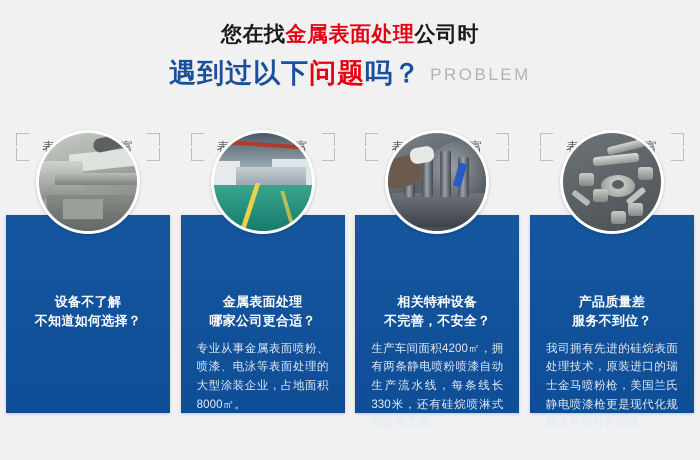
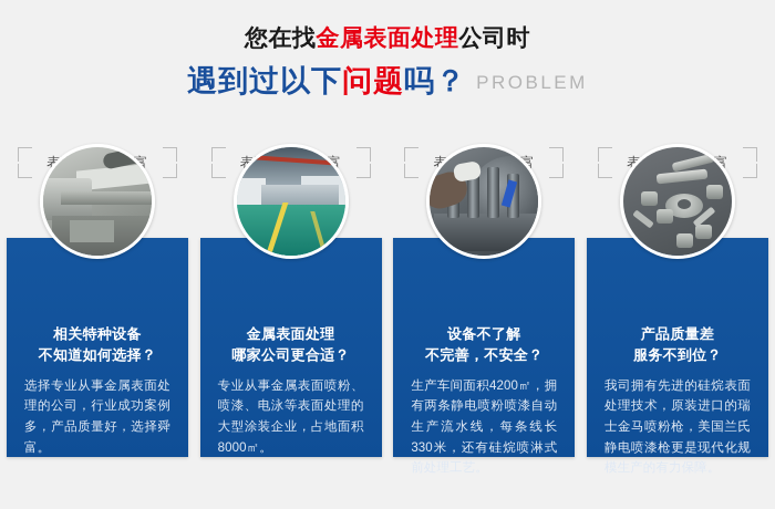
  您在找金属表面处理公司时
  遇到过以下问题吗？ PROBLEM
- 设备不了解
+ 相关特种设备
  不知道如何选择？
+ 选择专业从事金属表面处理的公司，行业成功案例多，产品质量好，选择舜富。
  金属表面处理
  哪家公司更合适？
  专业从事金属表面喷粉、喷漆、电泳等表面处理的大型涂装企业，占地面积8000㎡。
- 相关特种设备
+ 设备不了解
  不完善，不安全？
  生产车间面积4200㎡，拥有两条静电喷粉喷漆自动生产流水线，每条线长330米，还有硅烷喷淋式
  产品质量差
  服务不到位？
  我司拥有先进的硅烷表面处理技术，原装进口的瑞士金马喷粉枪，美国兰氏静电喷漆枪更是现代化规
